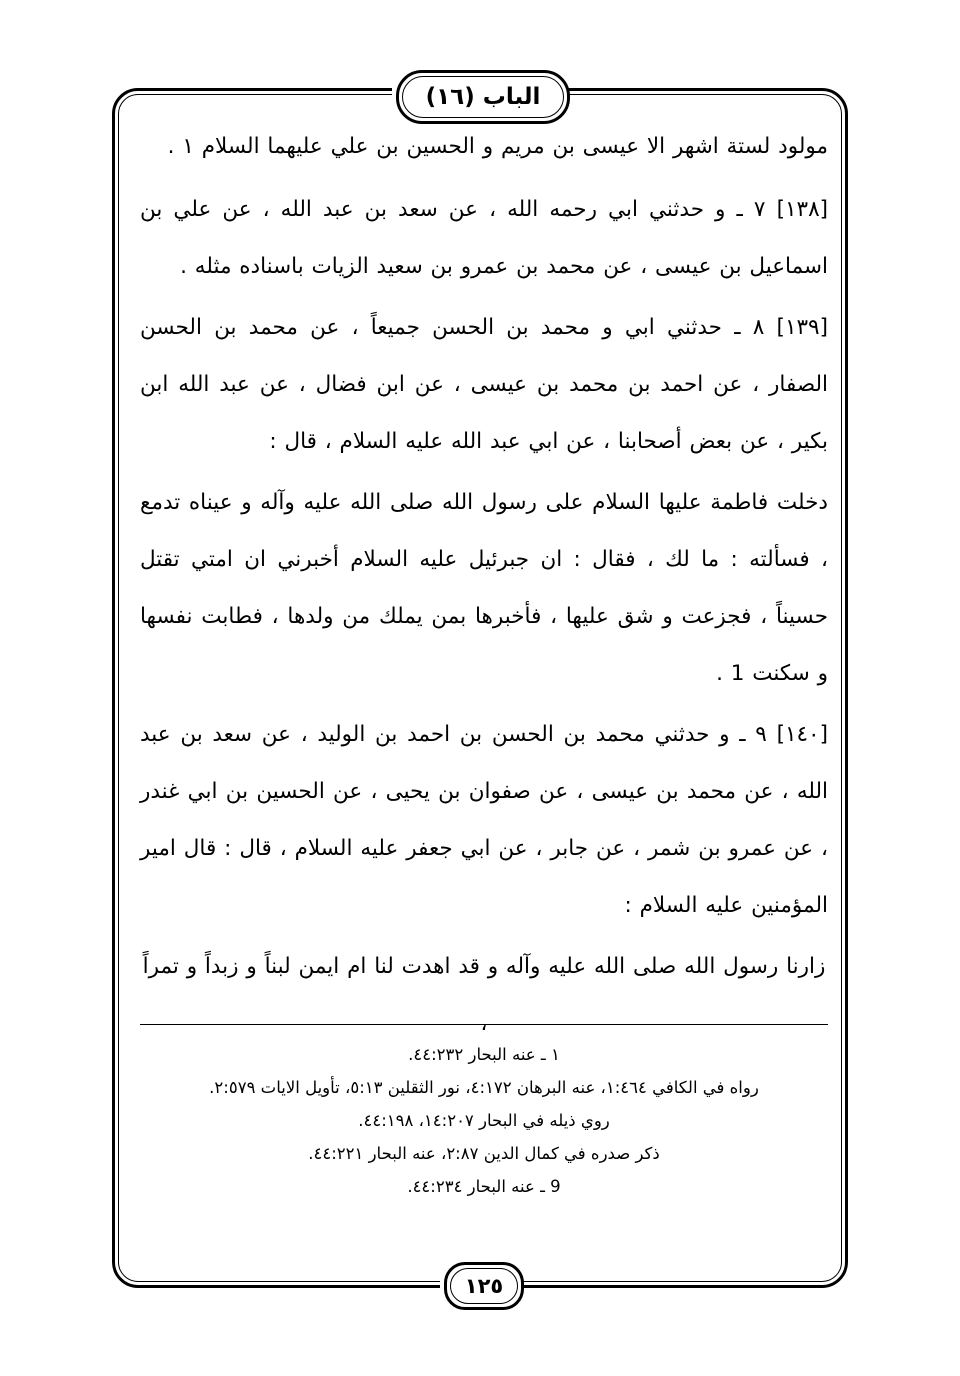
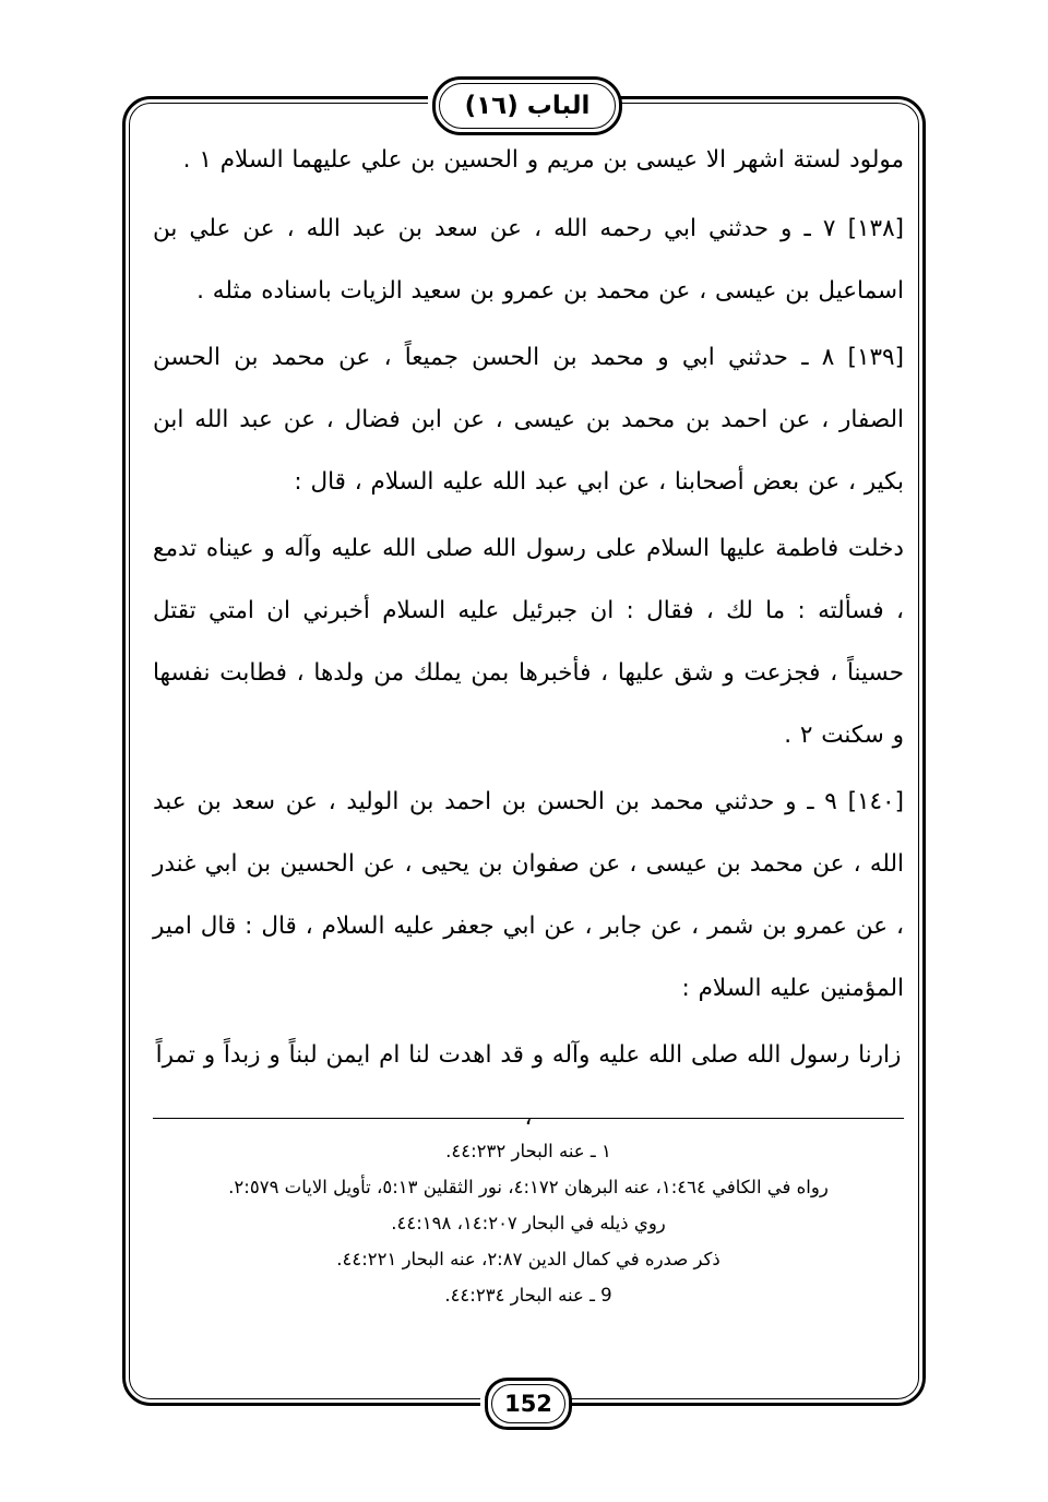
  الباب (١٦)
  مولود لستة اشهر الا عيسى بن مريم و الحسين بن علي عليهما السلام ١ .
  [١٣٨] ٧ ـ و حدثني ابي رحمه الله ، عن سعد بن عبد الله ، عن علي بن اسماعيل بن عيسى ، عن محمد بن عمرو بن سعيد الزيات باسناده مثله .
  [١٣٩] ٨ ـ حدثني ابي و محمد بن الحسن جميعاً ، عن محمد بن الحسن الصفار ، عن احمد بن محمد بن عيسى ، عن ابن فضال ، عن عبد الله ابن بكير ، عن بعض أصحابنا ، عن ابي عبد الله عليه السلام ، قال :
- دخلت فاطمة عليها السلام على رسول الله صلى الله عليه وآله و عيناه تدمع ، فسألته : ما لك ، فقال : ان جبرئيل عليه السلام أخبرني ان امتي تقتل حسيناً ، فجزعت و شق عليها ، فأخبرها بمن يملك من ولدها ، فطابت نفسها و سكنت 1 .
+ دخلت فاطمة عليها السلام على رسول الله صلى الله عليه وآله و عيناه تدمع ، فسألته : ما لك ، فقال : ان جبرئيل عليه السلام أخبرني ان امتي تقتل حسيناً ، فجزعت و شق عليها ، فأخبرها بمن يملك من ولدها ، فطابت نفسها و سكنت ٢ .
  [١٤٠] ٩ ـ و حدثني محمد بن الحسن بن احمد بن الوليد ، عن سعد بن عبد الله ، عن محمد بن عيسى ، عن صفوان بن يحيى ، عن الحسين بن ابي غندر ، عن عمرو بن شمر ، عن جابر ، عن ابي جعفر عليه السلام ، قال : قال امير المؤمنين عليه السلام :
  زارنا رسول الله صلى الله عليه وآله و قد اهدت لنا ام ايمن لبناً و زبداً و تمراً ،
  ١ ـ عنه البحار ٤٤:٢٣٢.
  رواه في الكافي ١:٤٦٤، عنه البرهان ٤:١٧٢، نور الثقلين ٥:١٣، تأويل الايات ٢:٥٧٩.
  روي ذيله في البحار ١٤:٢٠٧، ٤٤:١٩٨.
  ذكر صدره في كمال الدين ٢:٨٧، عنه البحار ٤٤:٢٢١.
  9 ـ عنه البحار ٤٤:٢٣٤.
- ١٢٥
+ 152
